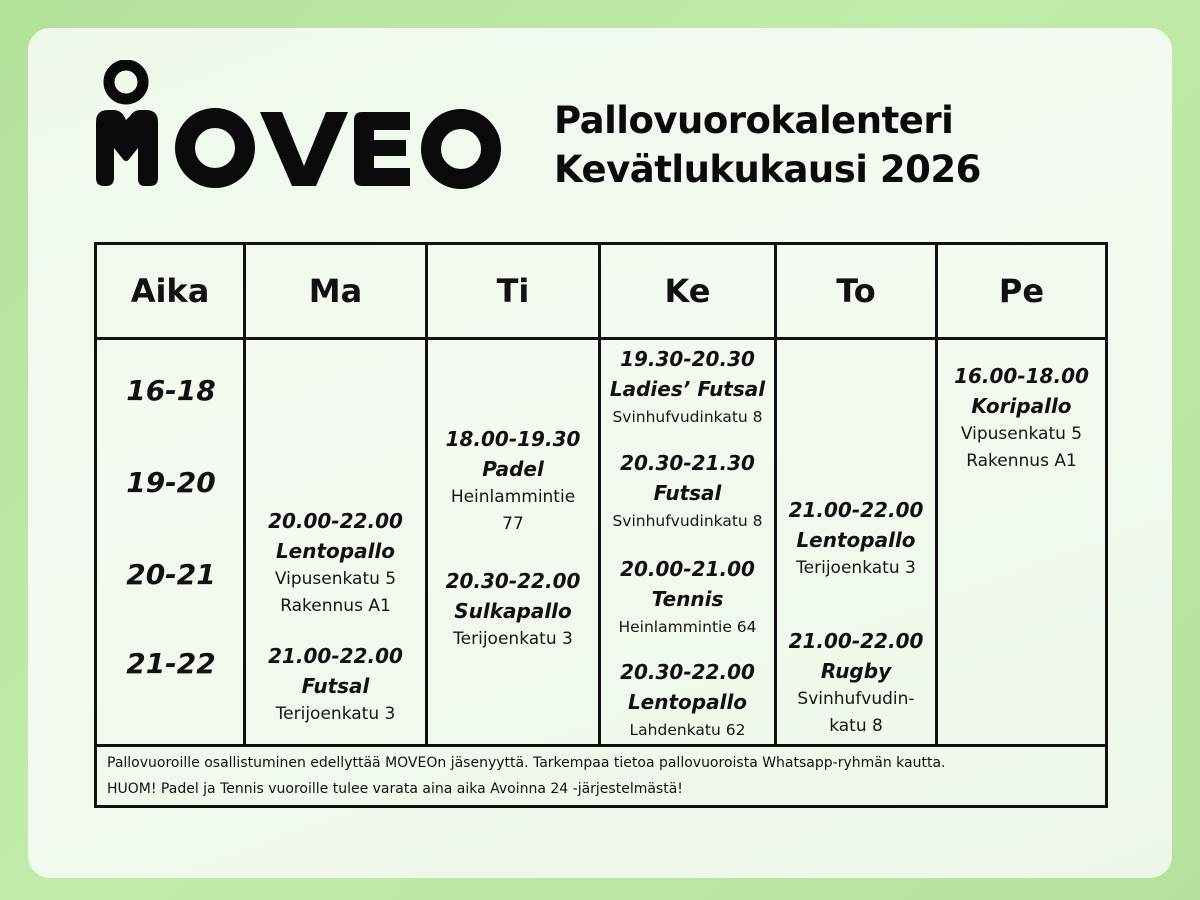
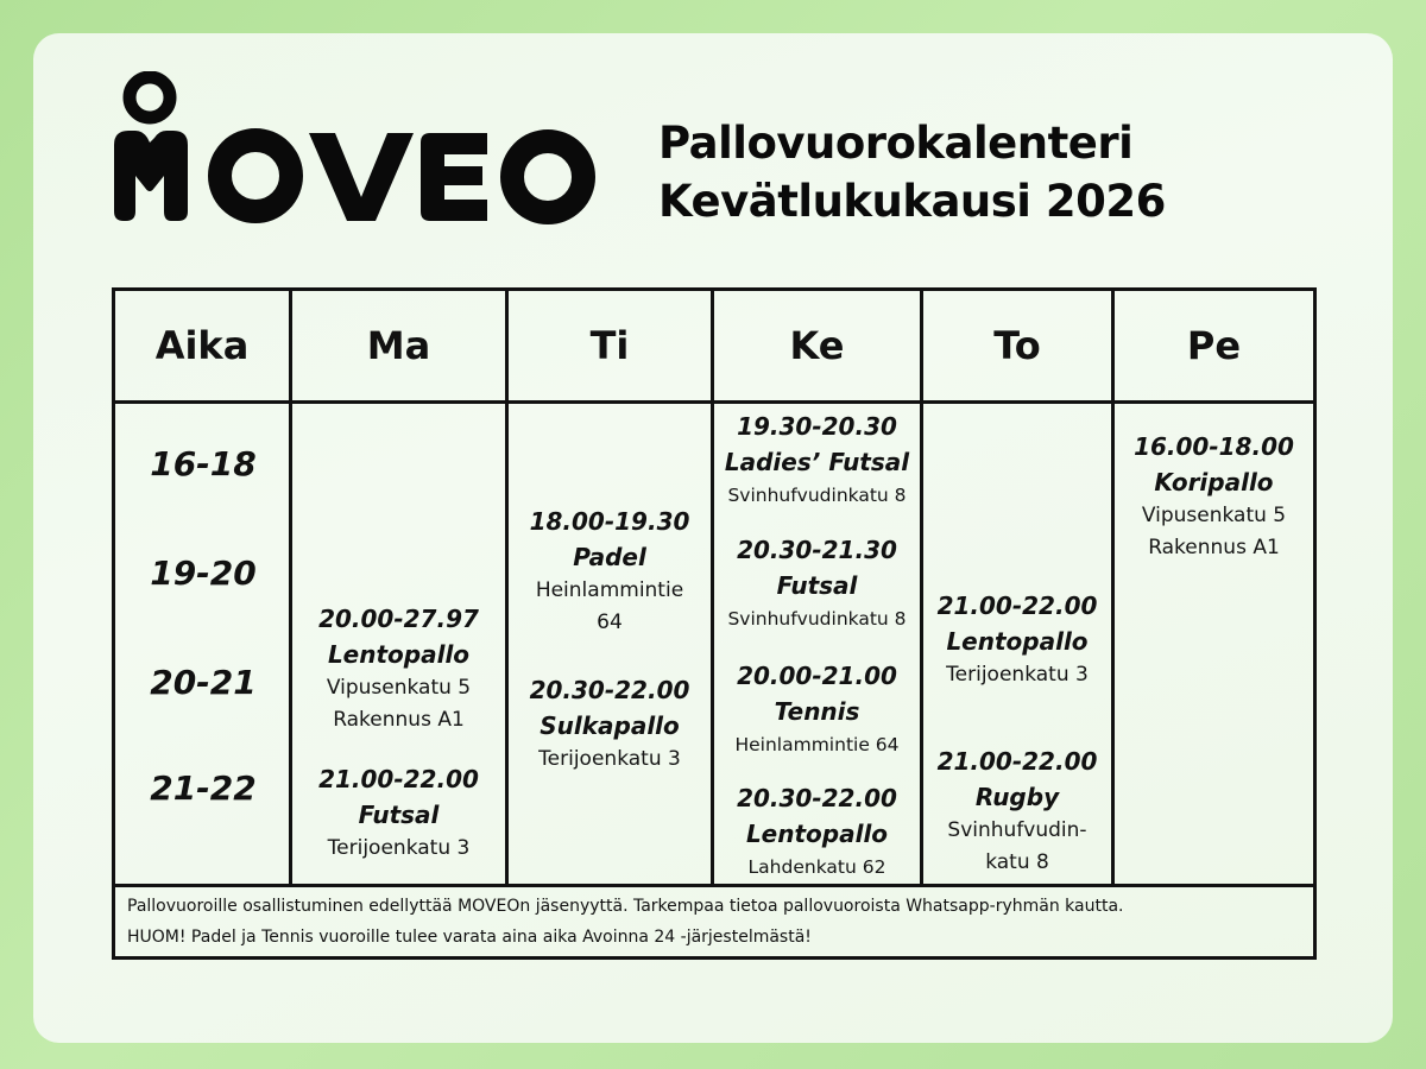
  Pallovuorokalenteri
  Kevätlukukausi 2026
  Aika
  Ma
  Ti
  Ke
  To
  Pe
  16-18
  19-20
  20-21
  21-22
- 20.00-22.00
+ 20.00-27.97
  Lentopallo
  Vipusenkatu 5
  Rakennus A1
  21.00-22.00
  Futsal
  Terijoenkatu 3
  18.00-19.30
  Padel
  Heinlammintie
- 77
+ 64
  20.30-22.00
  Sulkapallo
  Terijoenkatu 3
  19.30-20.30
  Ladies’ Futsal
  Svinhufvudinkatu 8
  20.30-21.30
  Futsal
  Svinhufvudinkatu 8
  20.00-21.00
  Tennis
  Heinlammintie 64
  20.30-22.00
  Lentopallo
  Lahdenkatu 62
  21.00-22.00
  Lentopallo
  Terijoenkatu 3
  21.00-22.00
  Rugby
  Svinhufvudin-
  katu 8
  16.00-18.00
  Koripallo
  Vipusenkatu 5
  Rakennus A1
  Pallovuoroille osallistuminen edellyttää MOVEOn jäsenyyttä. Tarkempaa tietoa pallovuoroista Whatsapp-ryhmän kautta.
  HUOM! Padel ja Tennis vuoroille tulee varata aina aika Avoinna 24 -järjestelmästä!
